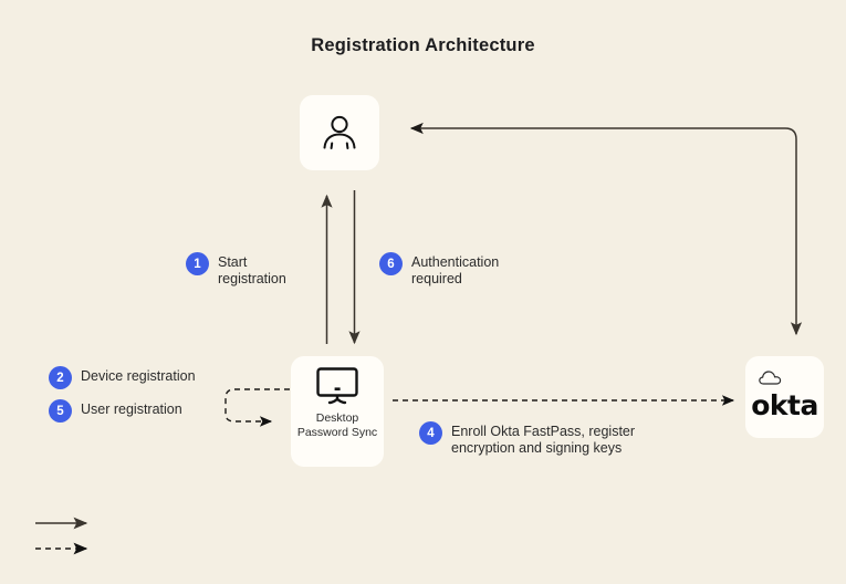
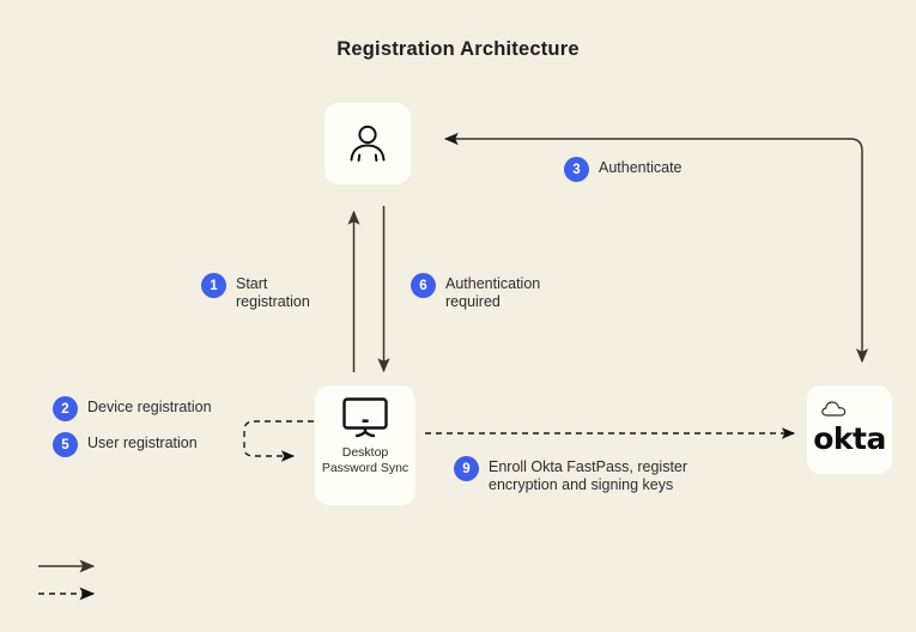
  Registration Architecture
  Desktop Password Sync
  okta
  1
  Start
  registration
  6
  Authentication
  required
+ 3
+ Authenticate
  2
  Device registration
  5
  User registration
- 4
+ 9
  Enroll Okta FastPass, register
  encryption and signing keys
